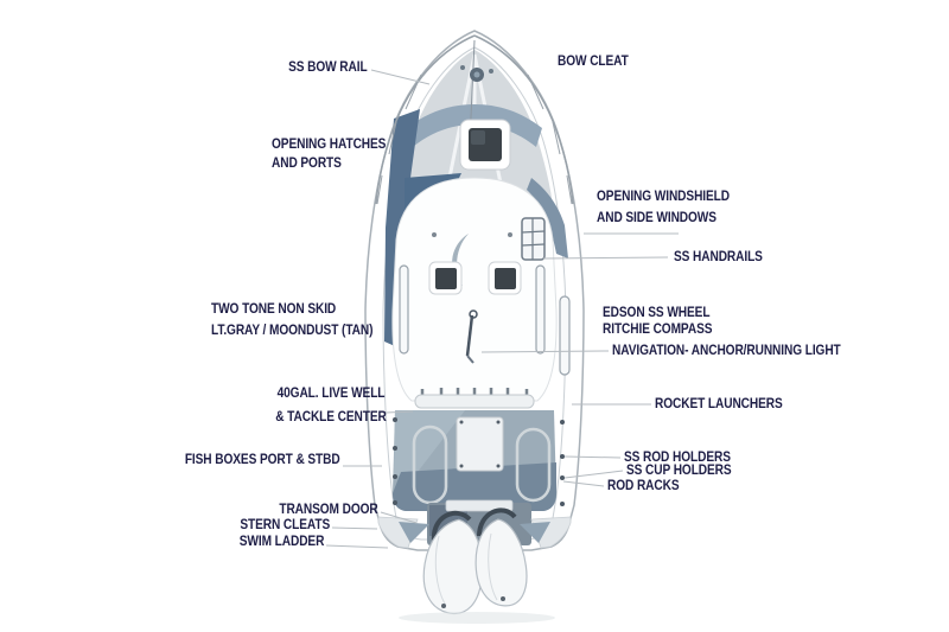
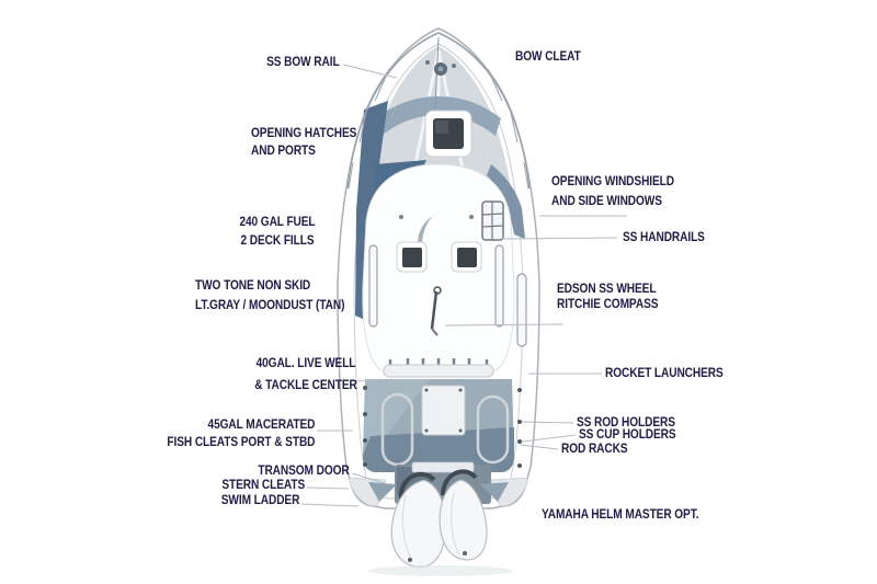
  SS BOW RAIL
  BOW CLEAT
  OPENING HATCHES
  AND PORTS
  OPENING WINDSHIELD
  AND SIDE WINDOWS
+ 240 GAL FUEL
+ 2 DECK FILLS
  SS HANDRAILS
  TWO TONE NON SKID
  LT.GRAY / MOONDUST (TAN)
  EDSON SS WHEEL
  RITCHIE COMPASS
- NAVIGATION- ANCHOR/RUNNING LIGHT
  40GAL. LIVE WELL
  & TACKLE CENTER
  ROCKET LAUNCHERS
+ 45GAL MACERATED
- FISH BOXES PORT & STBD
+ FISH CLEATS PORT & STBD
  SS ROD HOLDERS
  SS CUP HOLDERS
  ROD RACKS
  TRANSOM DOOR
  STERN CLEATS
  SWIM LADDER
+ YAMAHA HELM MASTER OPT.
